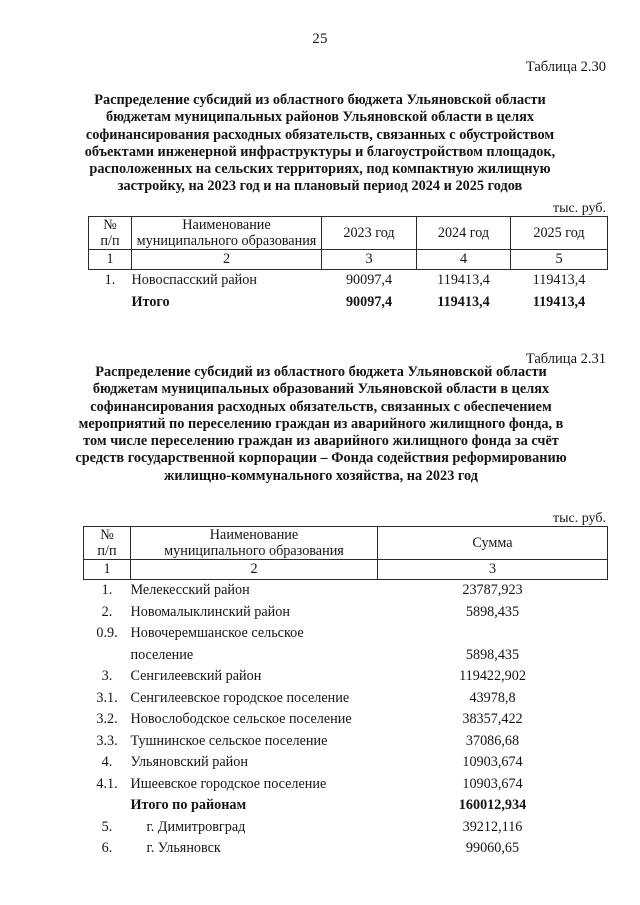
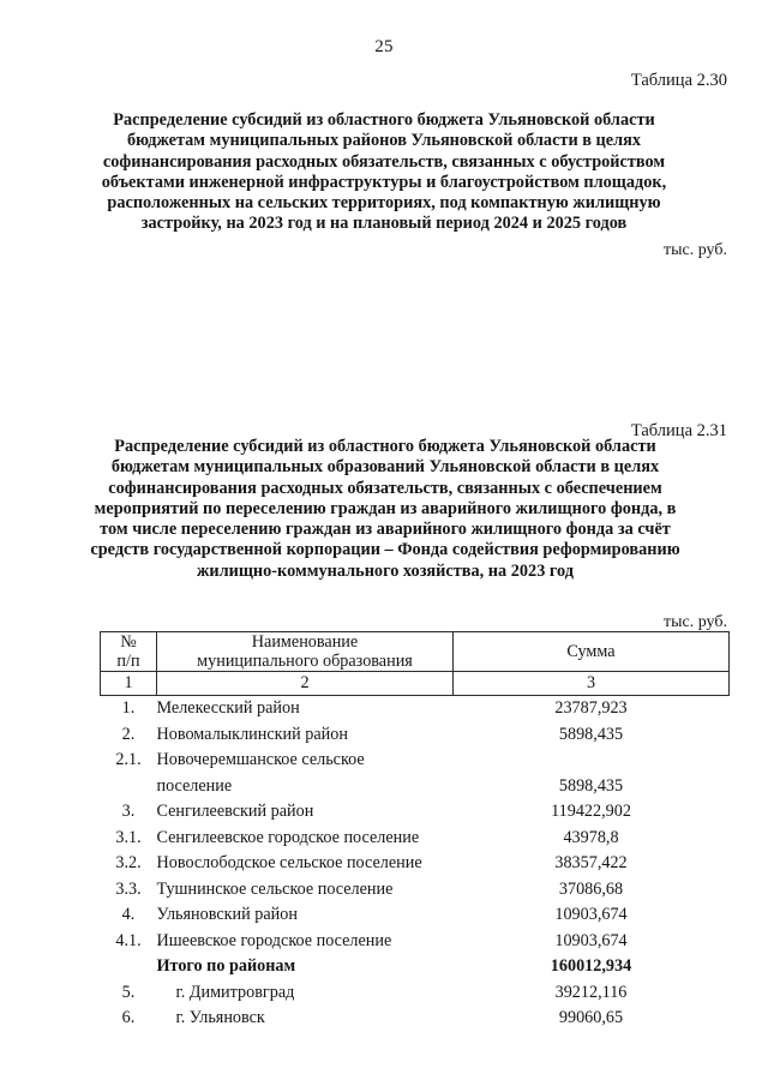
  25
  Таблица 2.30
  Распределение субсидий из областного бюджета Ульяновской области бюджетам муниципальных районов Ульяновской области в целях софинансирования расходных обязательств, связанных с обустройством объектами инженерной инфраструктуры и благоустройством площадок, расположенных на сельских территориях, под компактную жилищную застройку, на 2023 год и на плановый период 2024 и 2025 годов
  тыс. руб.
- № п/п	Наименование муниципального образования	2023 год	2024 год	2025 год
- 1	2	3	4	5
- 1.	Новоспасский район	90097,4	119413,4	119413,4
- 	Итого	90097,4	119413,4	119413,4
  Таблица 2.31
  Распределение субсидий из областного бюджета Ульяновской области бюджетам муниципальных образований Ульяновской области в целях софинансирования расходных обязательств, связанных с обеспечением мероприятий по переселению граждан из аварийного жилищного фонда, в том числе переселению граждан из аварийного жилищного фонда за счёт средств государственной корпорации – Фонда содействия реформированию жилищно-коммунального хозяйства, на 2023 год
  тыс. руб.
  № п/п	Наименование муниципального образования	Сумма
  1	2	3
  1.	Мелекесский район	23787,923
  2.	Новомалыклинский район	5898,435
- 0.9.	Новочеремшанское сельское
+ 2.1.	Новочеремшанское сельское
  	поселение	5898,435
  3.	Сенгилеевский район	119422,902
  3.1.	Сенгилеевское городское поселение	43978,8
  3.2.	Новослободское сельское поселение	38357,422
  3.3.	Тушнинское сельское поселение	37086,68
  4.	Ульяновский район	10903,674
  4.1.	Ишеевское городское поселение	10903,674
  	Итого по районам	160012,934
  5.	г. Димитровград	39212,116
  6.	г. Ульяновск	99060,65
